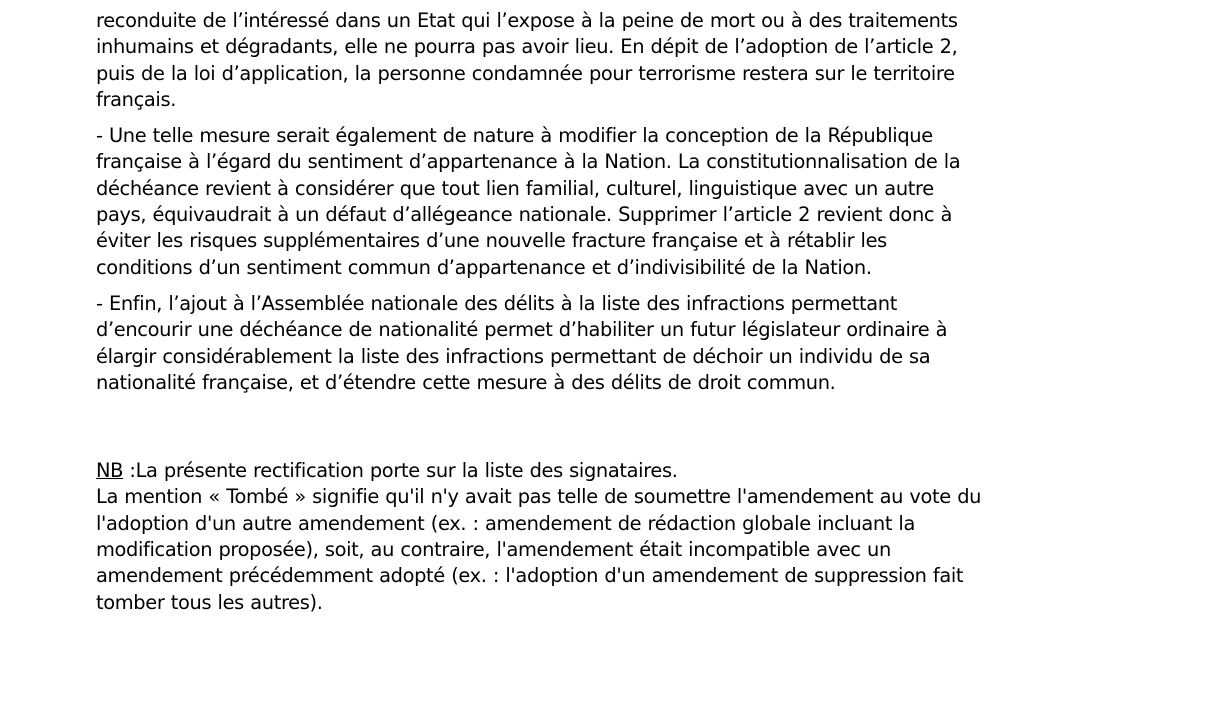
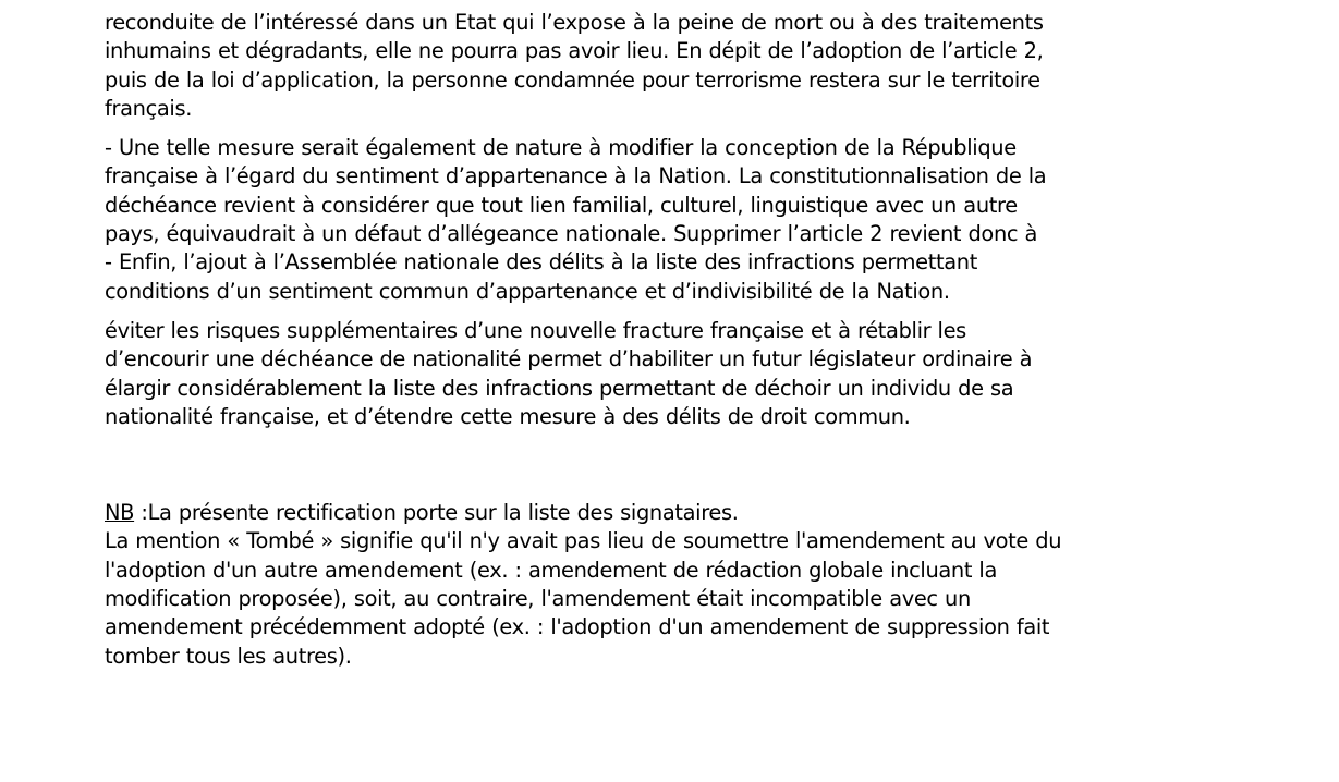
  reconduite de l’intéressé dans un Etat qui l’expose à la peine de mort ou à des traitements
  inhumains et dégradants, elle ne pourra pas avoir lieu. En dépit de l’adoption de l’article 2,
  puis de la loi d’application, la personne condamnée pour terrorisme restera sur le territoire
  français.
  - Une telle mesure serait également de nature à modifier la conception de la République
  française à l’égard du sentiment d’appartenance à la Nation. La constitutionnalisation de la
  déchéance revient à considérer que tout lien familial, culturel, linguistique avec un autre
  pays, équivaudrait à un défaut d’allégeance nationale. Supprimer l’article 2 revient donc à
- éviter les risques supplémentaires d’une nouvelle fracture française et à rétablir les
+ - Enfin, l’ajout à l’Assemblée nationale des délits à la liste des infractions permettant
  conditions d’un sentiment commun d’appartenance et d’indivisibilité de la Nation.
- - Enfin, l’ajout à l’Assemblée nationale des délits à la liste des infractions permettant
+ éviter les risques supplémentaires d’une nouvelle fracture française et à rétablir les
  d’encourir une déchéance de nationalité permet d’habiliter un futur législateur ordinaire à
  élargir considérablement la liste des infractions permettant de déchoir un individu de sa
  nationalité française, et d’étendre cette mesure à des délits de droit commun.
  NB :La présente rectification porte sur la liste des signataires.
- La mention « Tombé » signifie qu'il n'y avait pas telle de soumettre l'amendement au vote du
+ La mention « Tombé » signifie qu'il n'y avait pas lieu de soumettre l'amendement au vote du
  l'adoption d'un autre amendement (ex. : amendement de rédaction globale incluant la
  modification proposée), soit, au contraire, l'amendement était incompatible avec un
  amendement précédemment adopté (ex. : l'adoption d'un amendement de suppression fait
  tomber tous les autres).
